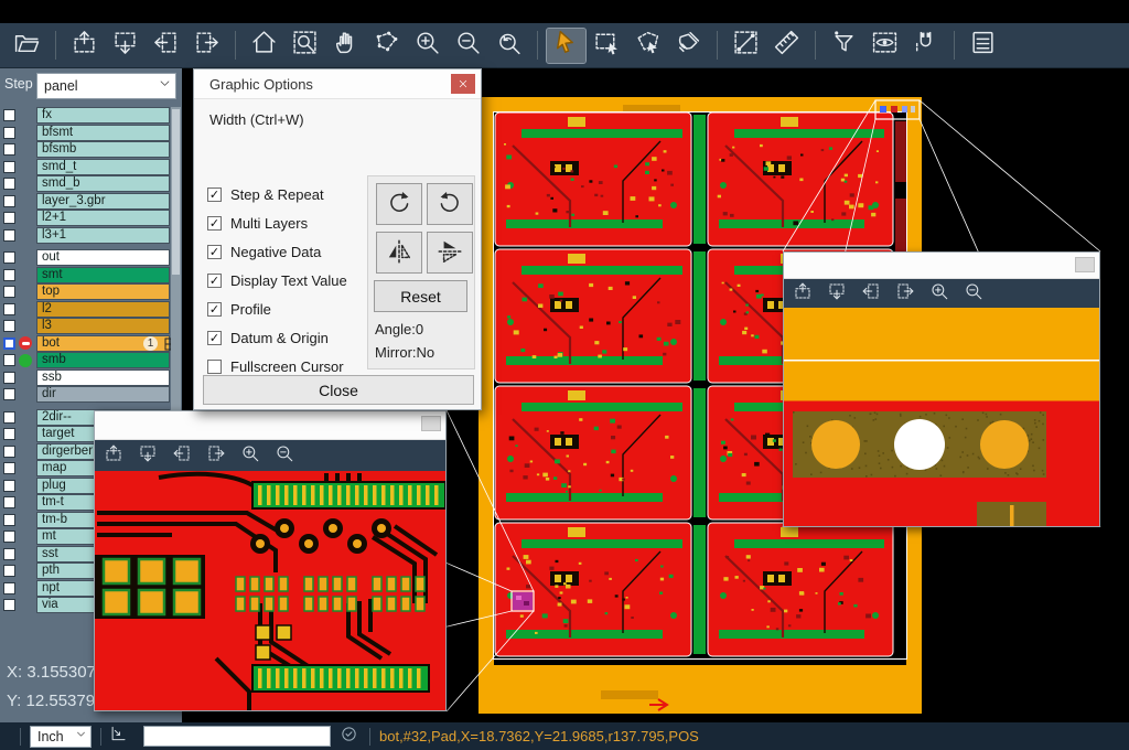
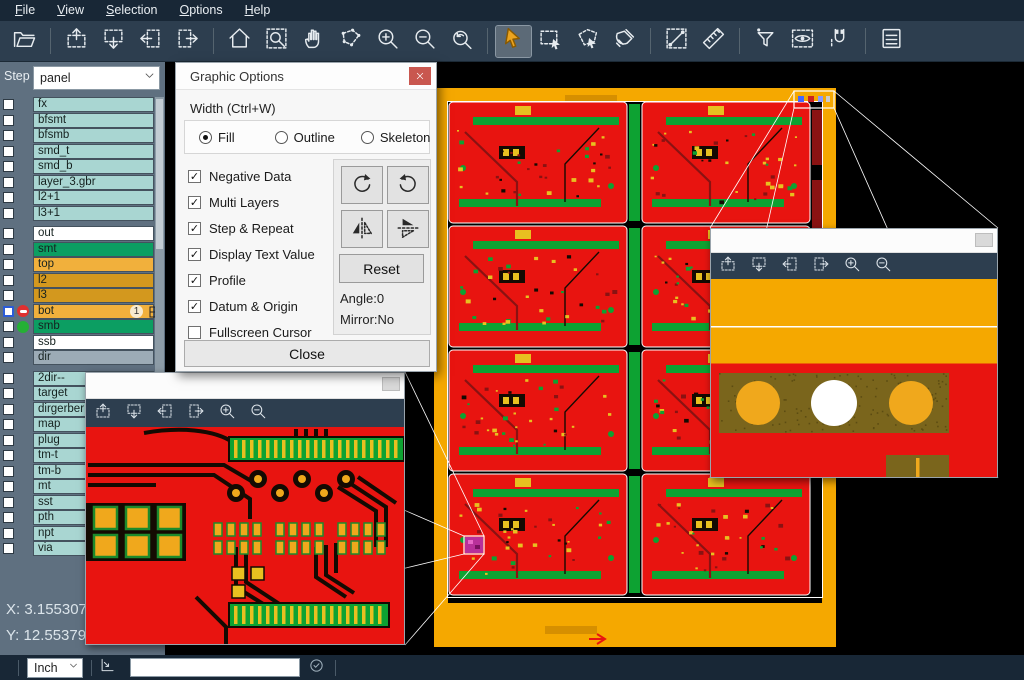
+ File
+ View
+ Selection
+ Options
+ Help
  Step
  panel
  fx
  bfsmt
  bfsmb
  smd_t
  smd_b
  layer_3.gbr
  l2+1
  l3+1
  out
  smt
  top
  l2
  l3
  bot
  1
  smb
  ssb
  dir
  2dir--
  target
  dirgerber
  map
  plug
  tm-t
  tm-b
  mt
  sst
  pth
  npt
  via
  X: 3.155307
  Y: 12.55379
  Graphic Options
  Width (Ctrl+W)
+ Fill
+ Outline
+ Skeleton
  ✓
- Step & Repeat
+ Negative Data
  ✓
  Multi Layers
  ✓
- Negative Data
+ Step & Repeat
  ✓
  Display Text Value
  ✓
  Profile
  ✓
  Datum & Origin
  Fullscreen Cursor
  Reset
  Angle:0
  Mirror:No
  Close
  Inch
- bot,#32,Pad,X=18.7362,Y=21.9685,r137.795,POS
